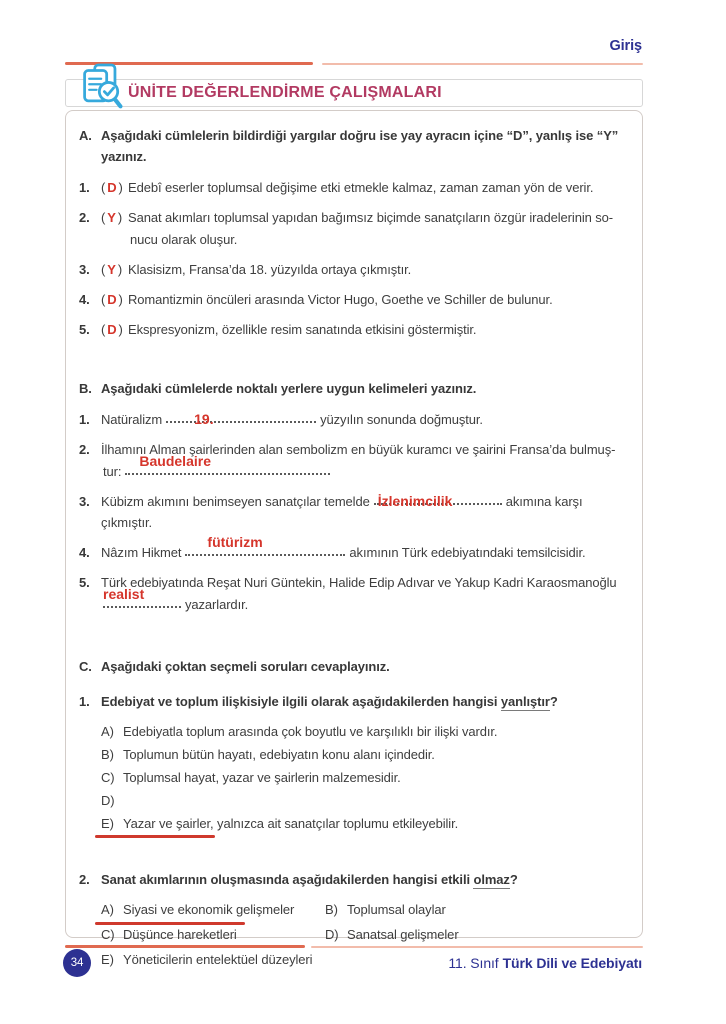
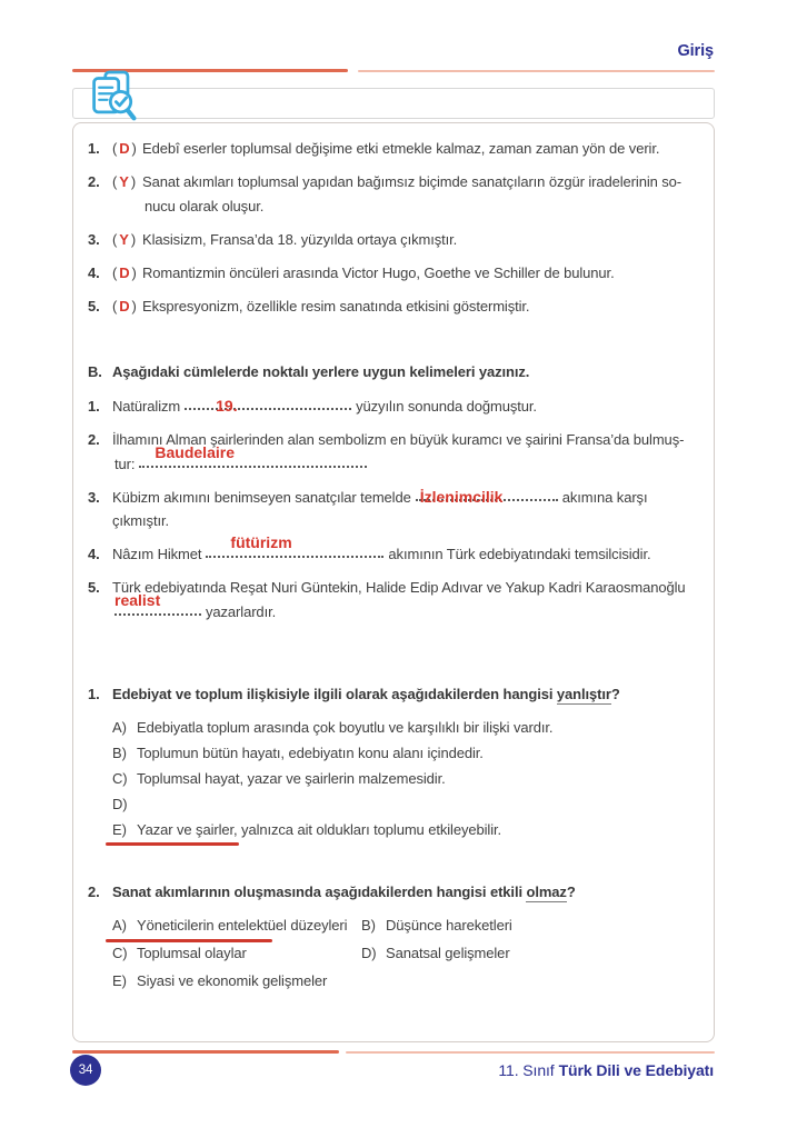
  Giriş
- ÜNİTE DEĞERLENDİRME ÇALIŞMALARI
- A.
- Aşağıdaki cümlelerin bildirdiği yargılar doğru ise yay ayracın içine “D”, yanlış ise “Y” yazınız.
  1.
  ( D )
  Edebî eserler toplumsal değişime etki etmekle kalmaz, zaman zaman yön de verir.
  2.
  ( Y )
  Sanat akımları toplumsal yapıdan bağımsız biçimde sanatçıların özgür iradelerinin so-
  nucu olarak oluşur.
  3.
  ( Y )
  Klasisizm, Fransa’da 18. yüzyılda ortaya çıkmıştır.
  4.
  ( D )
  Romantizmin öncüleri arasında Victor Hugo, Goethe ve Schiller de bulunur.
  5.
  ( D )
  Ekspresyonizm, özellikle resim sanatında etkisini göstermiştir.
  B.
  Aşağıdaki cümlelerde noktalı yerlere uygun kelimeleri yazınız.
  1.
  Natüralizm
  19.
  yüzyılın sonunda doğmuştur.
  2.
  İlhamını Alman şairlerinden alan sembolizm en büyük kuramcı ve şairini Fransa’da bulmuş-
  tur:
  Baudelaire
  3.
  Kübizm akımını benimseyen sanatçılar temelde
  İzlenimcilik
  akımına karşı çıkmıştır.
  4.
  Nâzım Hikmet
  fütürizm
  akımının Türk edebiyatındaki temsilcisidir.
  5.
  Türk edebiyatında Reşat Nuri Güntekin, Halide Edip Adıvar ve Yakup Kadri Karaosmanoğlu
  realist
  yazarlardır.
- C.
- Aşağıdaki çoktan seçmeli soruları cevaplayınız.
  1.
  Edebiyat ve toplum ilişkisiyle ilgili olarak aşağıdakilerden hangisi yanlıştır?
  A)
  Edebiyatla toplum arasında çok boyutlu ve karşılıklı bir ilişki vardır.
  B)
  Toplumun bütün hayatı, edebiyatın konu alanı içindedir.
  C)
  Toplumsal hayat, yazar ve şairlerin malzemesidir.
  D)
  E)
- Yazar ve şairler, yalnızca ait sanatçılar toplumu etkileyebilir.
+ Yazar ve şairler, yalnızca ait oldukları toplumu etkileyebilir.
  2.
  Sanat akımlarının oluşmasında aşağıdakilerden hangisi etkili olmaz?
  A)
- Siyasi ve ekonomik gelişmeler
+ Yöneticilerin entelektüel düzeyleri
  B)
- Toplumsal olaylar
+ Düşünce hareketleri
  C)
- Düşünce hareketleri
+ Toplumsal olaylar
  D)
  Sanatsal gelişmeler
  E)
- Yöneticilerin entelektüel düzeyleri
+ Siyasi ve ekonomik gelişmeler
  34
  11. Sınıf Türk Dili ve Edebiyatı
